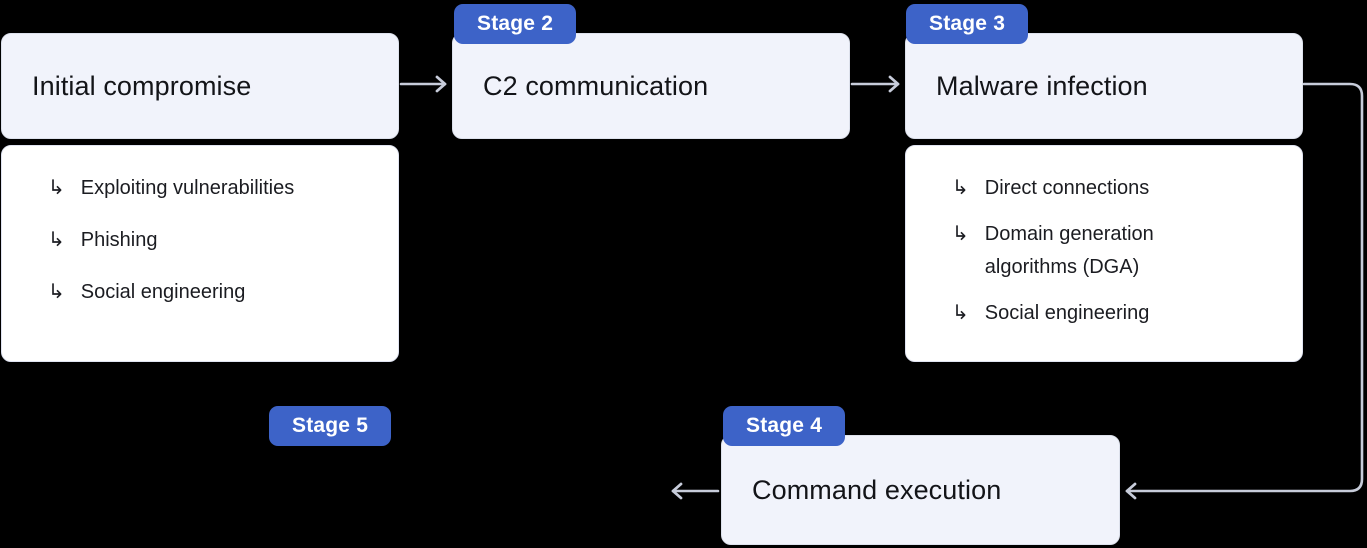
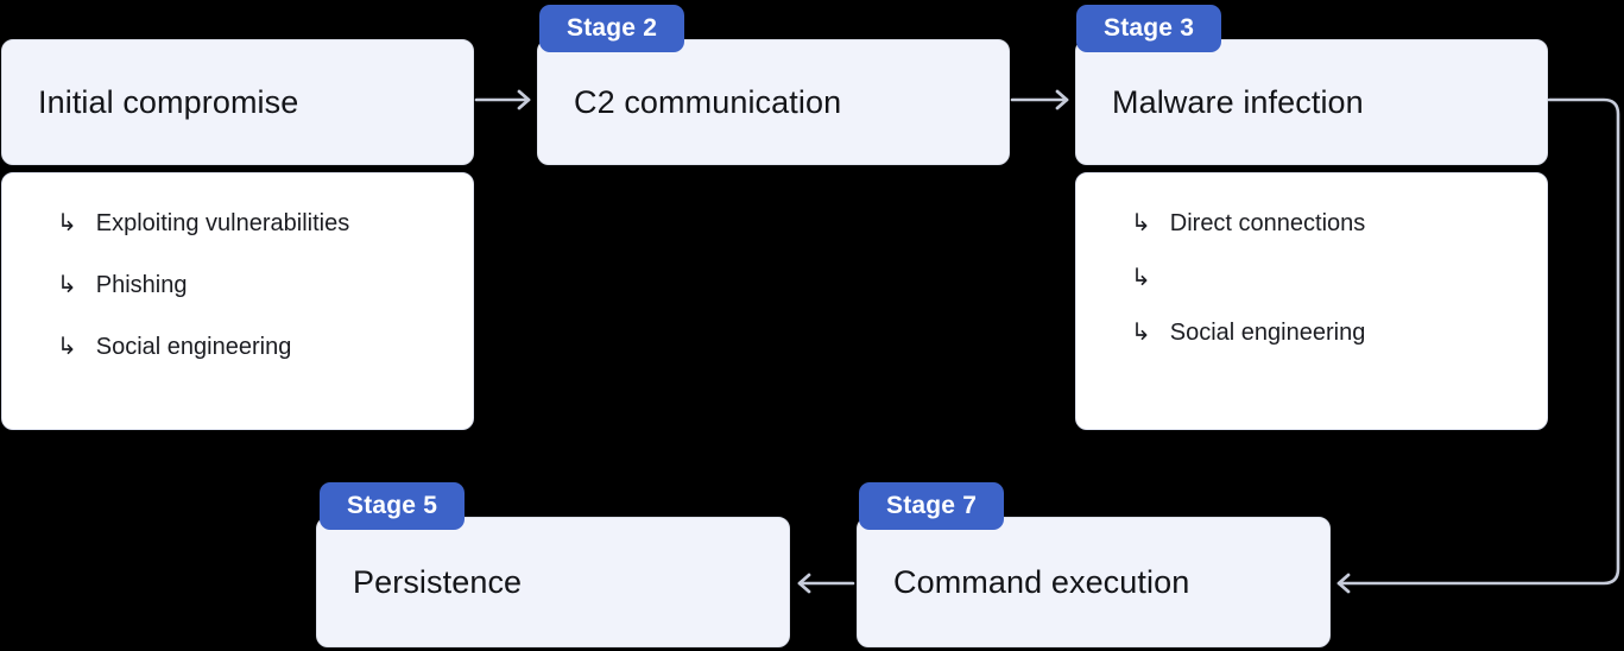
  Initial compromise
  ↳
  Exploiting vulnerabilities
  ↳
  Phishing
  ↳
  Social engineering
  Stage 2
  C2 communication
  Stage 3
  Malware infection
  ↳
  Direct connections
  ↳
- Domain generation algorithms (DGA)
  ↳
  Social engineering
  Stage 5
+ Persistence
- Stage 4
+ Stage 7
  Command execution
